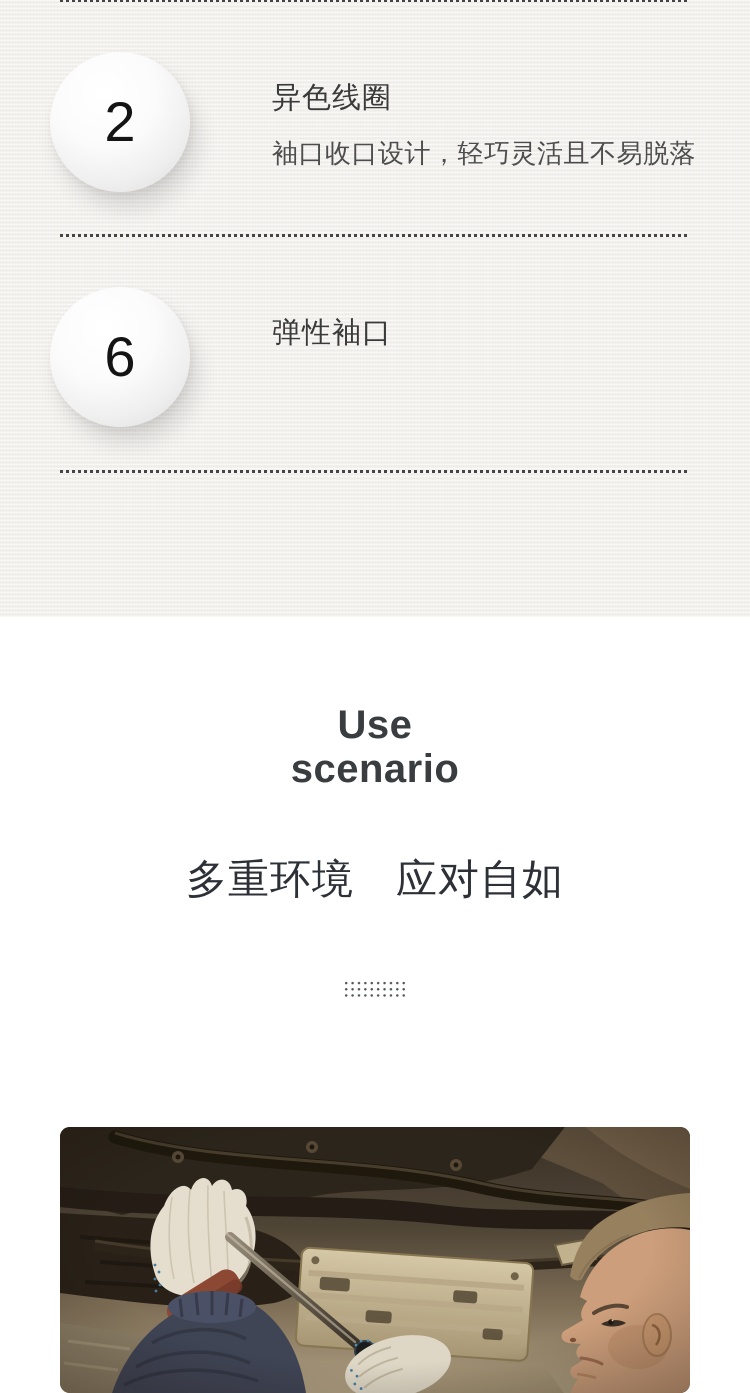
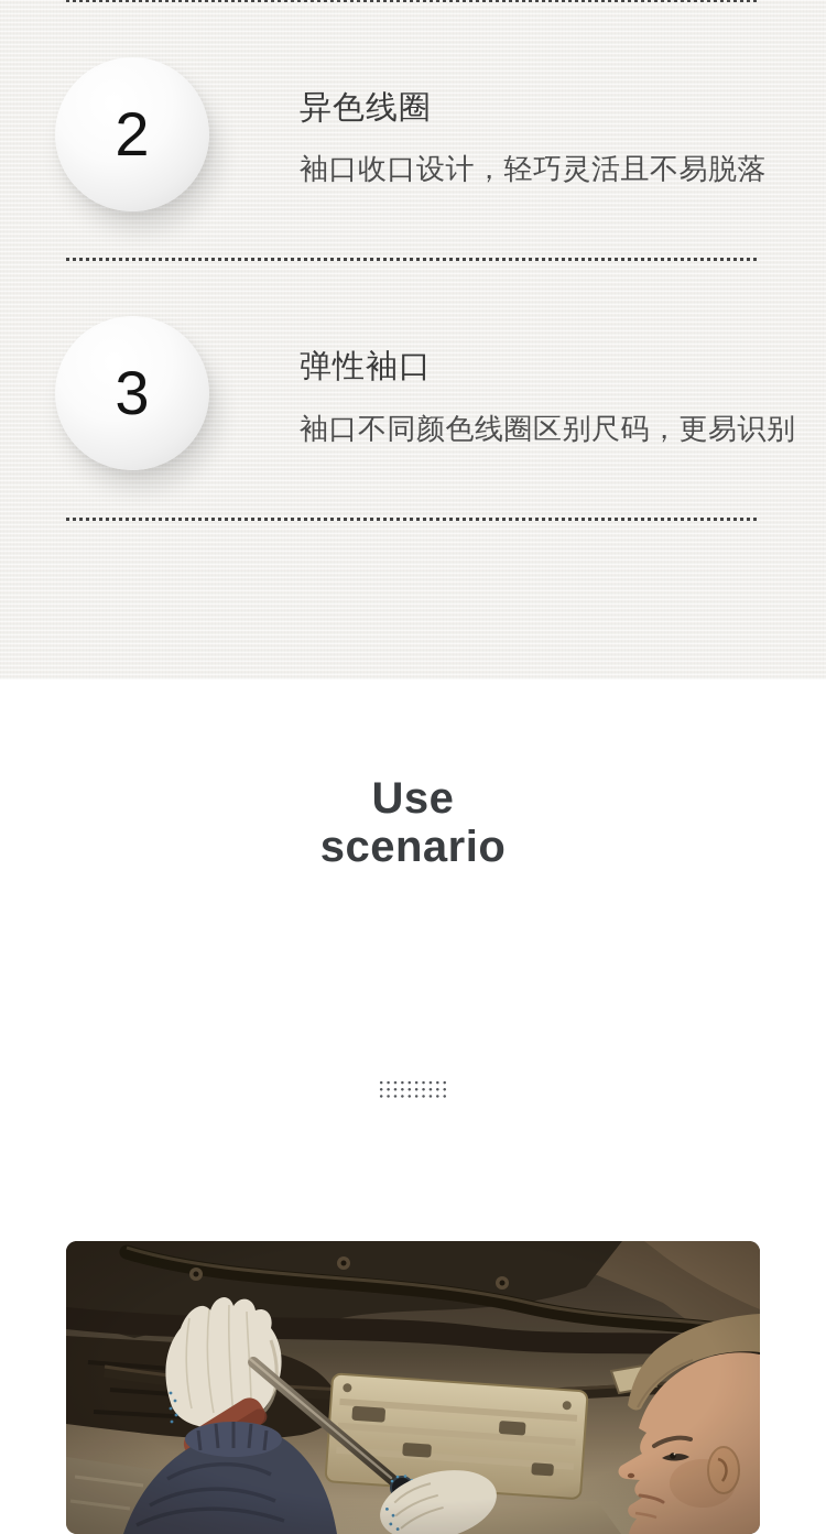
  2
  异色线圈
  袖口收口设计，轻巧灵活且不易脱落
- 6
+ 3
  弹性袖口
+ 袖口不同颜色线圈区别尺码，更易识别
  Use
  scenario
- 多重环境 应对自如
